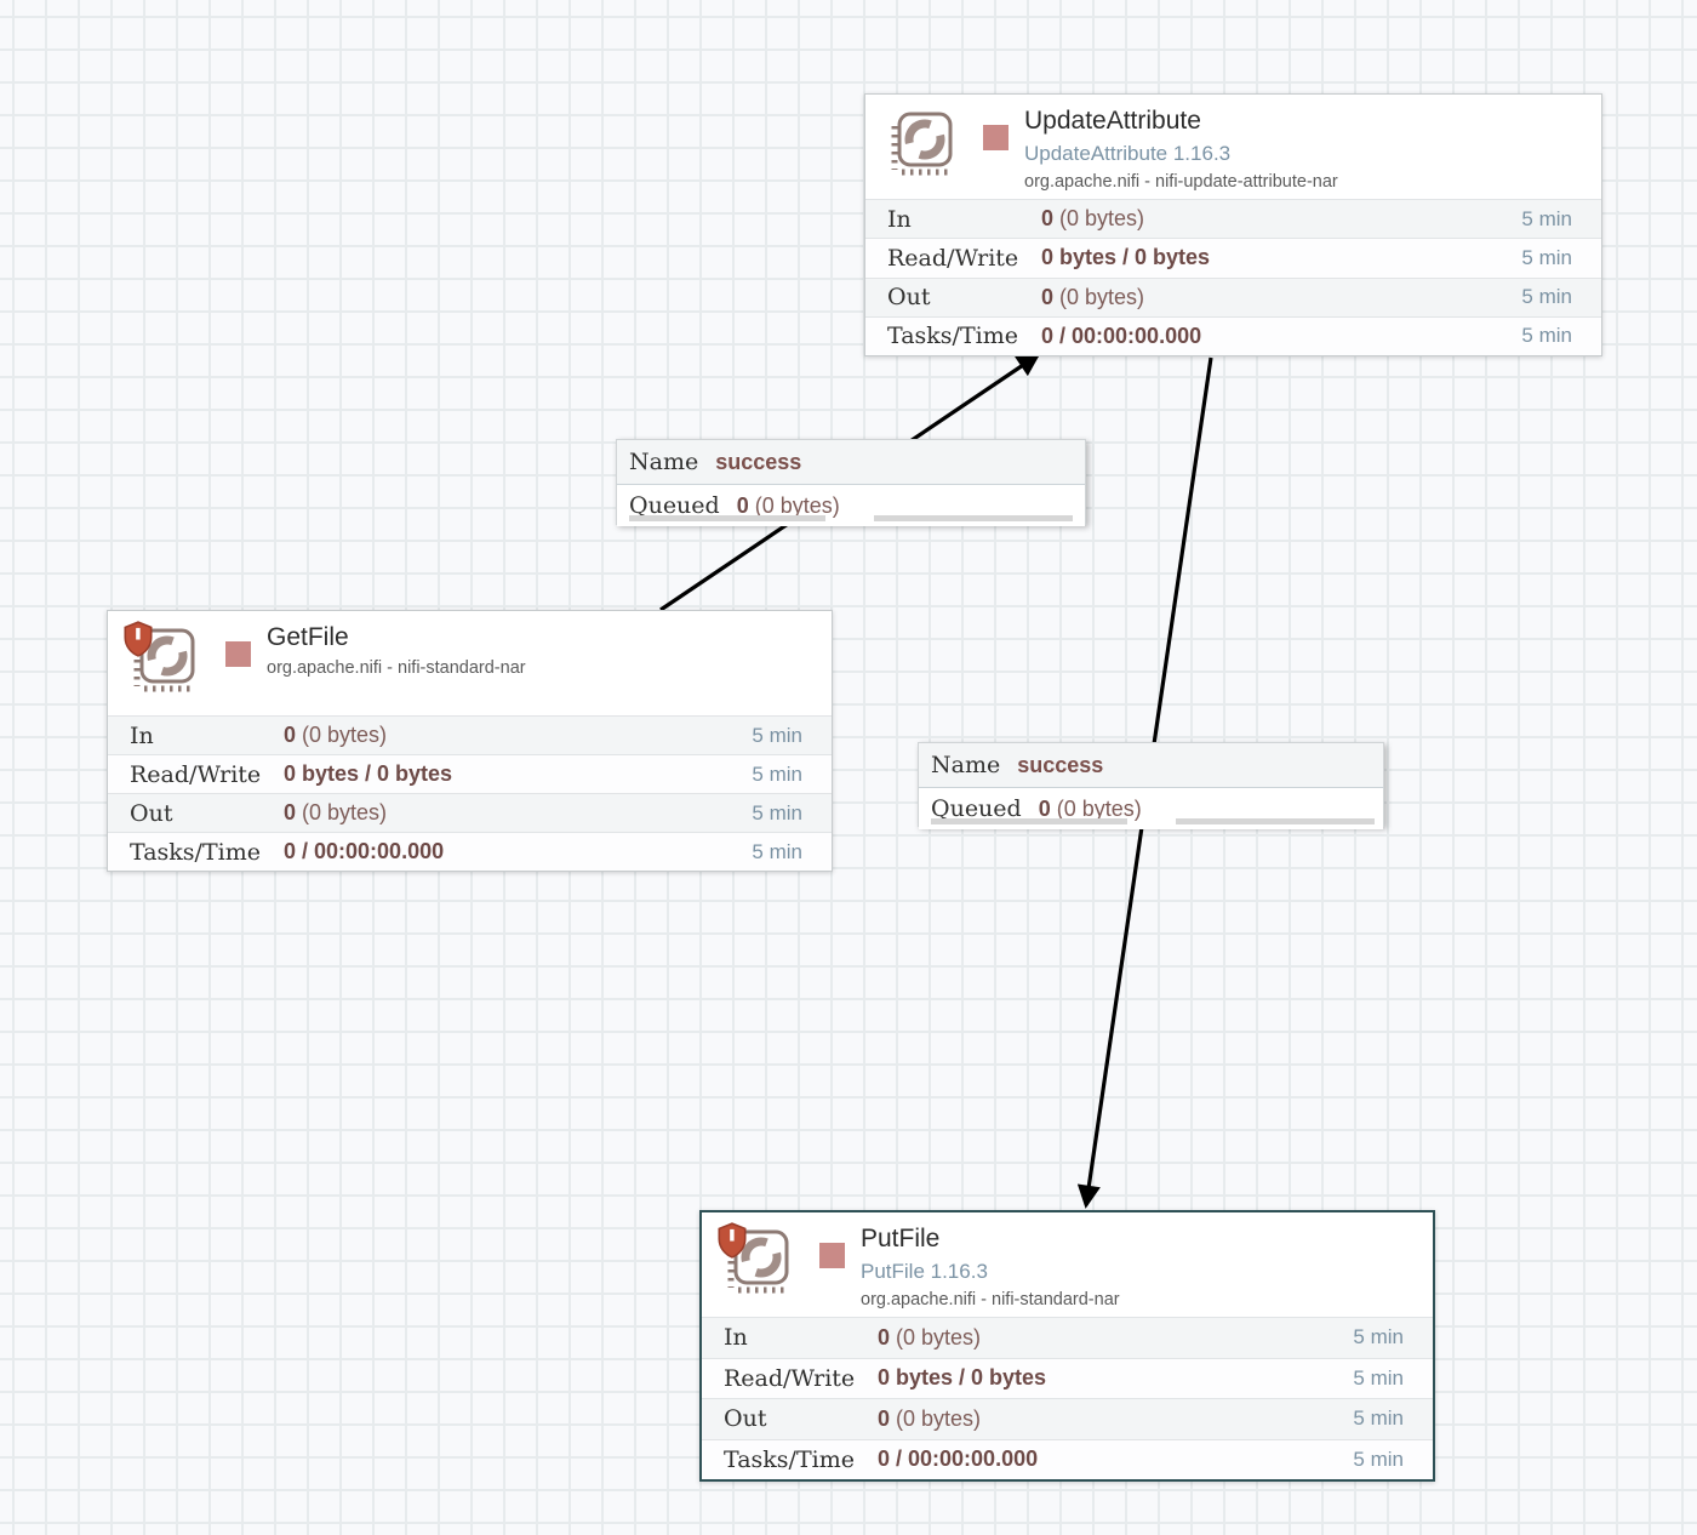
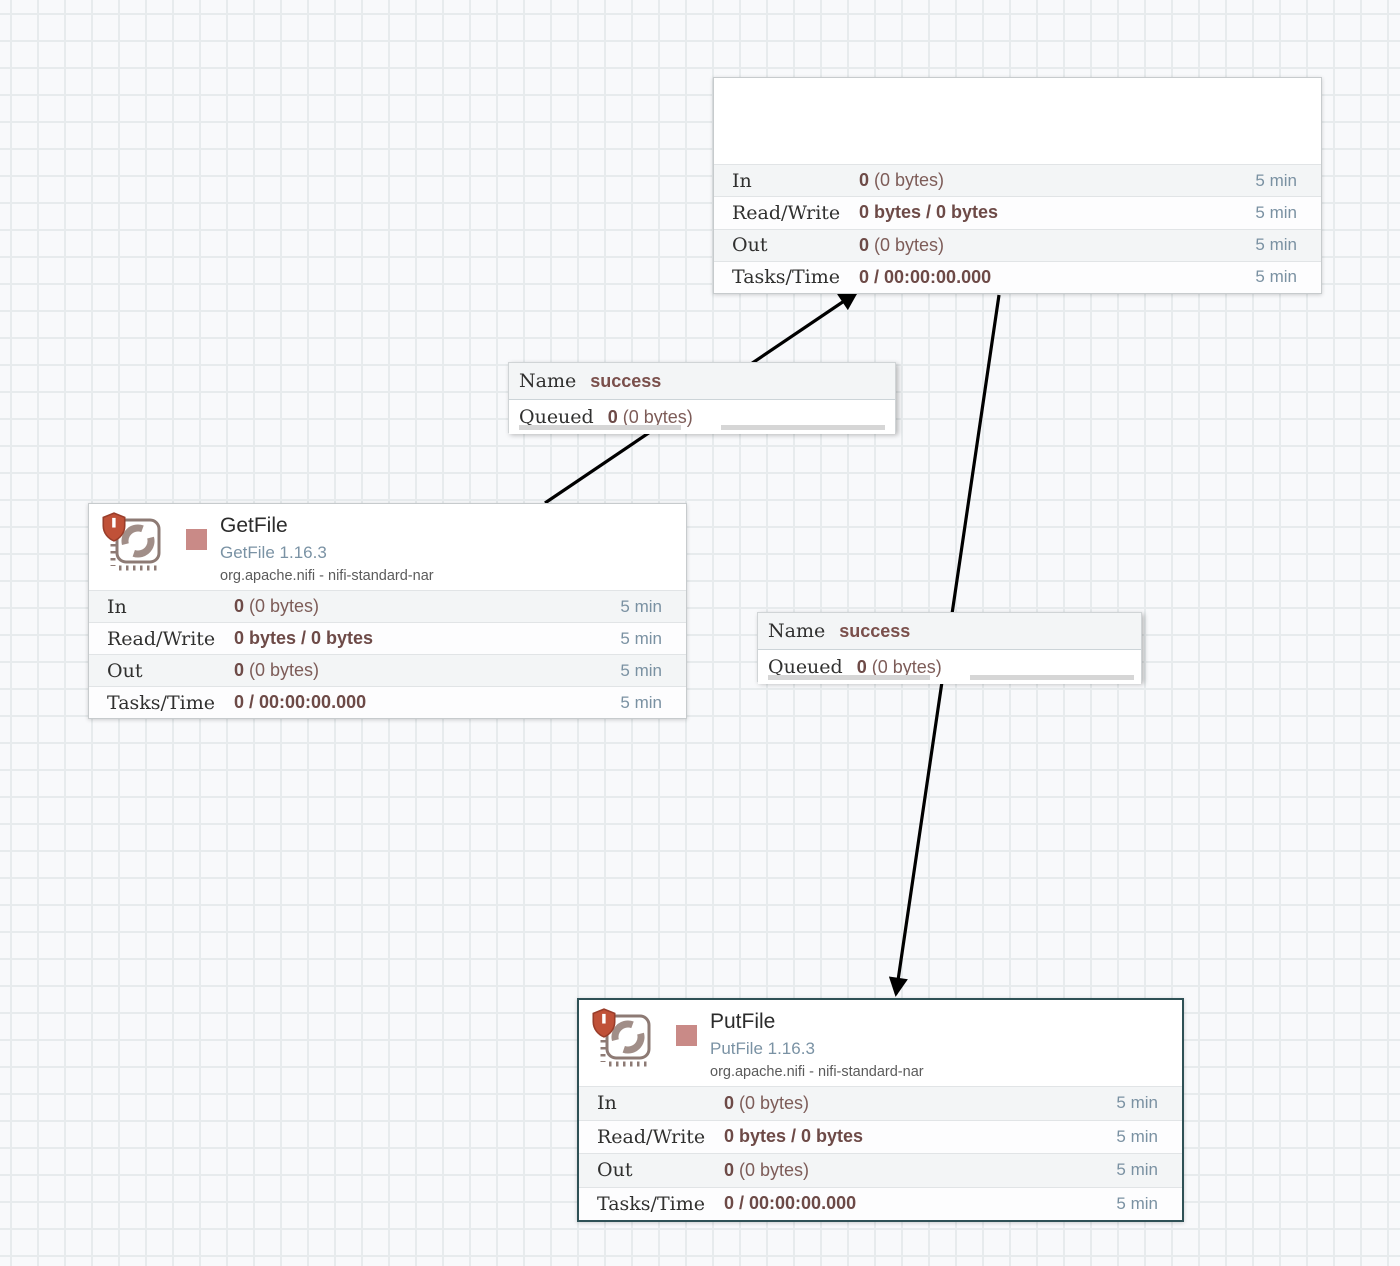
- UpdateAttribute
- UpdateAttribute 1.16.3
- org.apache.nifi - nifi-update-attribute-nar
  In
  0 (0 bytes)
  5 min
  Read/Write
  0 bytes / 0 bytes
  5 min
  Out
  0 (0 bytes)
  5 min
  Tasks/Time
  0 / 00:00:00.000
  5 min
  GetFile
+ GetFile 1.16.3
  org.apache.nifi - nifi-standard-nar
  In
  0 (0 bytes)
  5 min
  Read/Write
  0 bytes / 0 bytes
  5 min
  Out
  0 (0 bytes)
  5 min
  Tasks/Time
  0 / 00:00:00.000
  5 min
  PutFile
  PutFile 1.16.3
  org.apache.nifi - nifi-standard-nar
  In
  0 (0 bytes)
  5 min
  Read/Write
  0 bytes / 0 bytes
  5 min
  Out
  0 (0 bytes)
  5 min
  Tasks/Time
  0 / 00:00:00.000
  5 min
  Name
  success
  Queued
  0 (0 bytes)
  Name
  success
  Queued
  0 (0 bytes)
